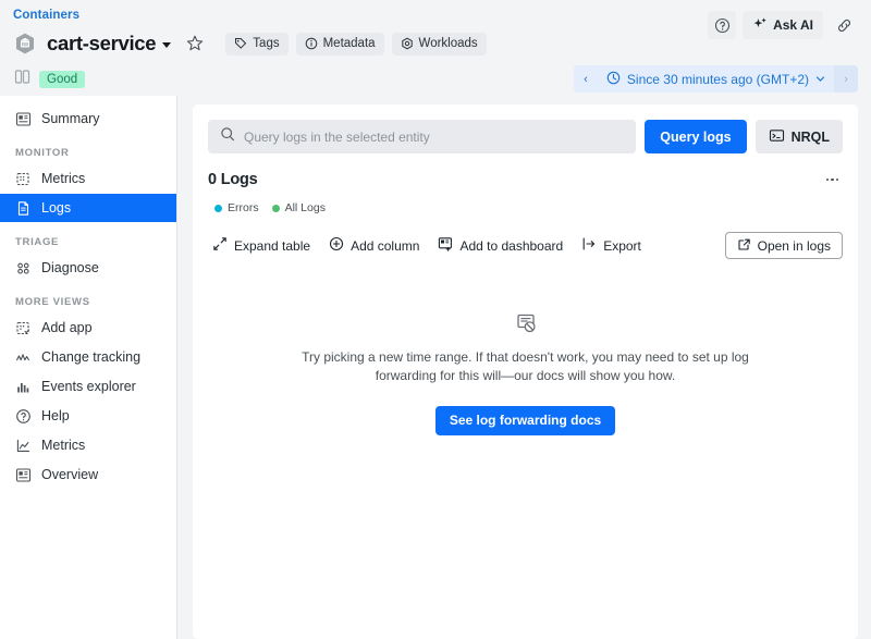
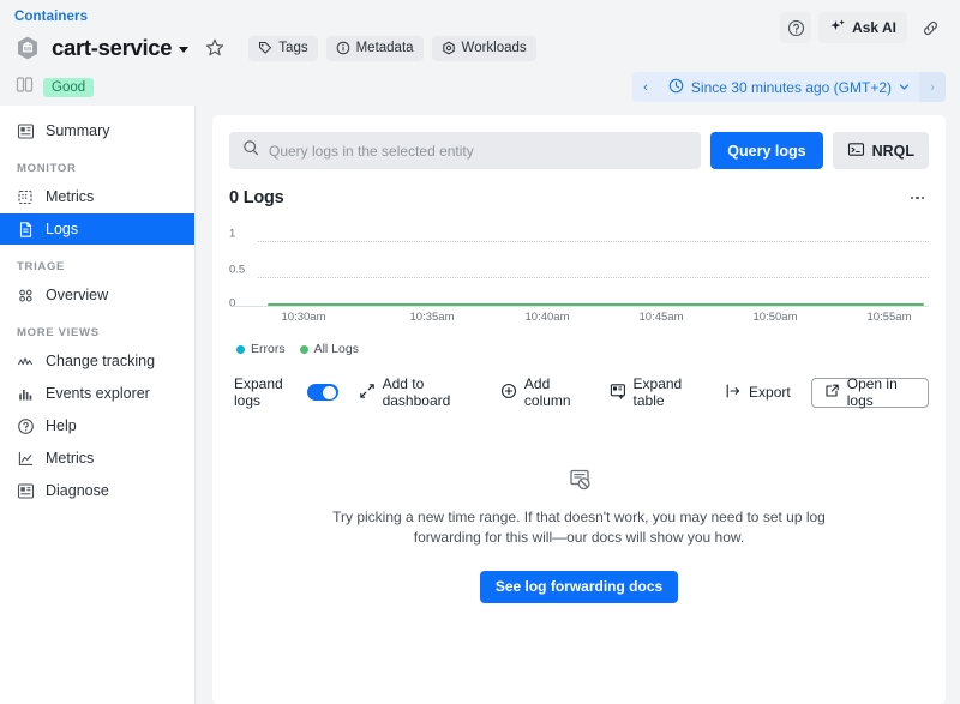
  Containers
  cart-service
  Tags
  Metadata
  Workloads
  Good
  Ask AI
  ‹
  Since 30 minutes ago (GMT+2)
  ›
  Summary
  MONITOR
  Metrics
  Logs
  TRIAGE
- Diagnose
+ Overview
  MORE VIEWS
- Add app
  Change tracking
  Events explorer
  Help
  Metrics
- Overview
+ Diagnose
  Query logs in the selected entity
  Query logs
  NRQL
  0 Logs
+ 1
+ 0.5
+ 0
+ 10:30am
+ 10:35am
+ 10:40am
+ 10:45am
+ 10:50am
+ 10:55am
  Errors
  All Logs
+ Expand logs
- Expand table
+ Add to dashboard
  Add column
- Add to dashboard
+ Expand table
  Export
  Open in logs
  Try picking a new time range. If that doesn't work, you may need to set up log forwarding for this will—our docs will show you how.
  See log forwarding docs
